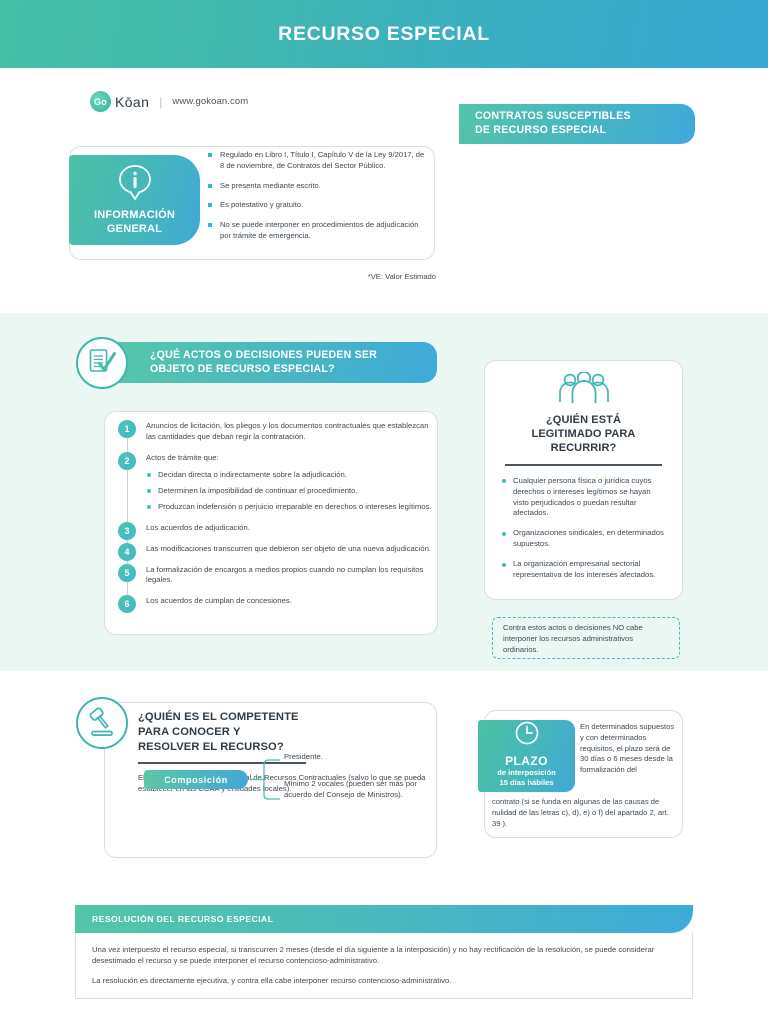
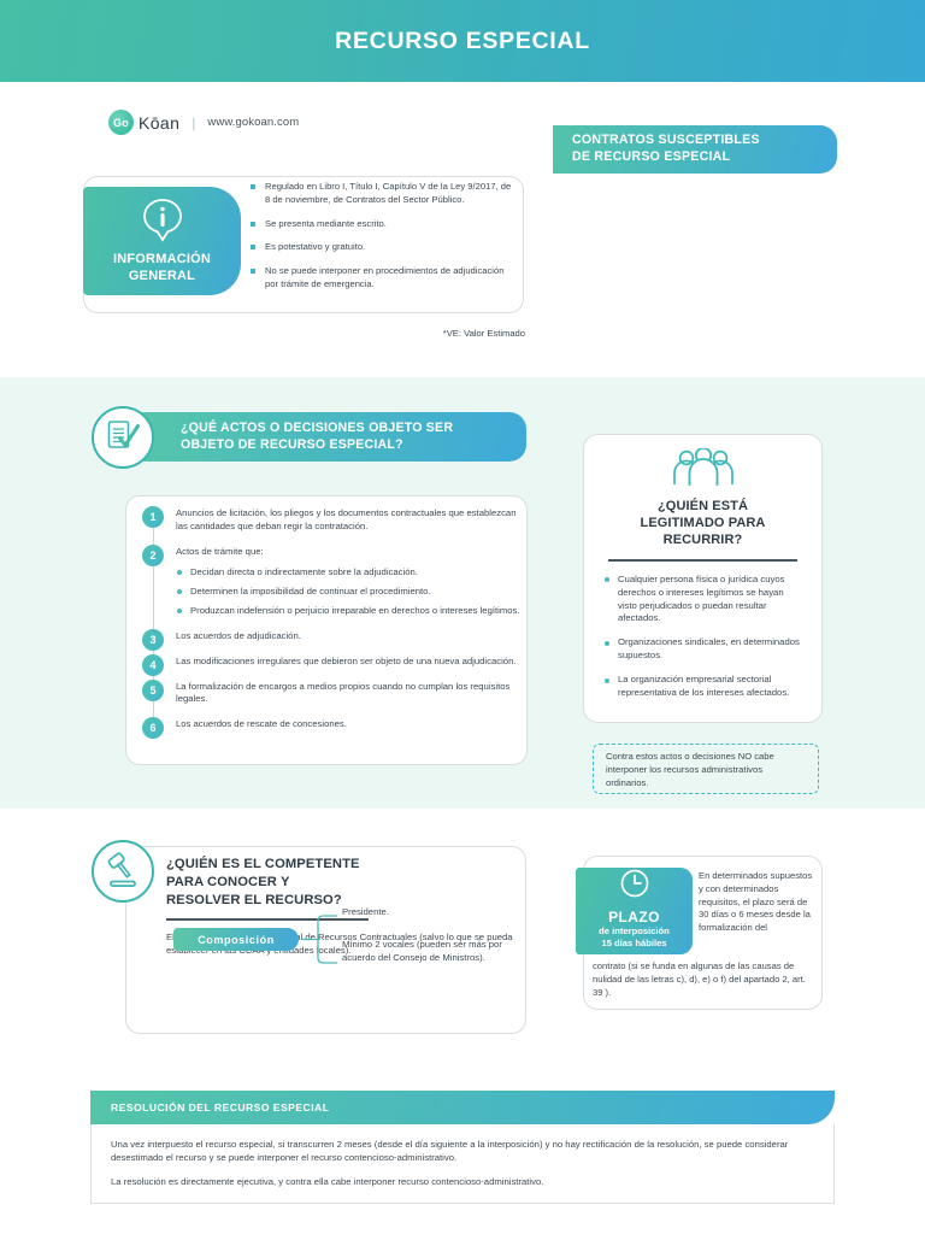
  RECURSO ESPECIAL
  Go
  Kōan
  |
  www.gokoan.com
  INFORMACIÓN
  GENERAL
  Regulado en Libro I, Título I, Capítulo V de la Ley 9/2017, de 8 de noviembre, de Contratos del Sector Público.
  Se presenta mediante escrito.
  Es potestativo y gratuito.
  No se puede interponer en procedimientos de adjudicación por trámite de emergencia.
  *VE: Valor Estimado
  CONTRATOS SUSCEPTIBLES
  DE RECURSO ESPECIAL
- ¿QUÉ ACTOS O DECISIONES PUEDEN SER
+ ¿QUÉ ACTOS O DECISIONES OBJETO SER
  OBJETO DE RECURSO ESPECIAL?
  1
  Anuncios de licitación, los pliegos y los documentos contractuales que establezcan las cantidades que deban regir la contratación.
  2
  Actos de trámite que:
  Decidan directa o indirectamente sobre la adjudicación.
  Determinen la imposibilidad de continuar el procedimiento.
  Produzcan indefensión o perjuicio irreparable en derechos o intereses legítimos.
  3
  Los acuerdos de adjudicación.
  4
- Las modificaciones transcurren que debieron ser objeto de una nueva adjudicación.
+ Las modificaciones irregulares que debieron ser objeto de una nueva adjudicación.
  5
  La formalización de encargos a medios propios cuando no cumplan los requisitos legales.
  6
- Los acuerdos de cumplan de concesiones.
+ Los acuerdos de rescate de concesiones.
  ¿QUIÉN ESTÁ
  LEGITIMADO PARA
  RECURRIR?
  Cualquier persona física o jurídica cuyos derechos o intereses legítimos se hayan visto perjudicados o puedan resultar afectados.
  Organizaciones sindicales, en determinados supuestos.
  La organización empresarial sectorial representativa de los intereses afectados.
  Contra estos actos o decisiones NO cabe interponer los recursos administrativos ordinarios.
  ¿QUIÉN ES EL COMPETENTE
  PARA CONOCER Y
  RESOLVER EL RECURSO?
  Composición
  Presidente.
  Mínimo 2 vocales (pueden ser más por acuerdo del Consejo de Ministros).
  PLAZO
  de interposición
  15 días hábiles
  En determinados supuestos y con determinados requisitos, el plazo será de 30 días o 6 meses desde la formalización del
  contrato (si se funda en algunas de las causas de nulidad de las letras c), d), e) o f) del apartado 2, art. 39 ).
  RESOLUCIÓN DEL RECURSO ESPECIAL
  Una vez interpuesto el recurso especial, si transcurren 2 meses (desde el día siguiente a la interposición) y no hay rectificación de la resolución, se puede considerar desestimado el recurso y se puede interponer el recurso contencioso-administrativo.
  La resolución es directamente ejecutiva, y contra ella cabe interponer recurso contencioso-administrativo.
